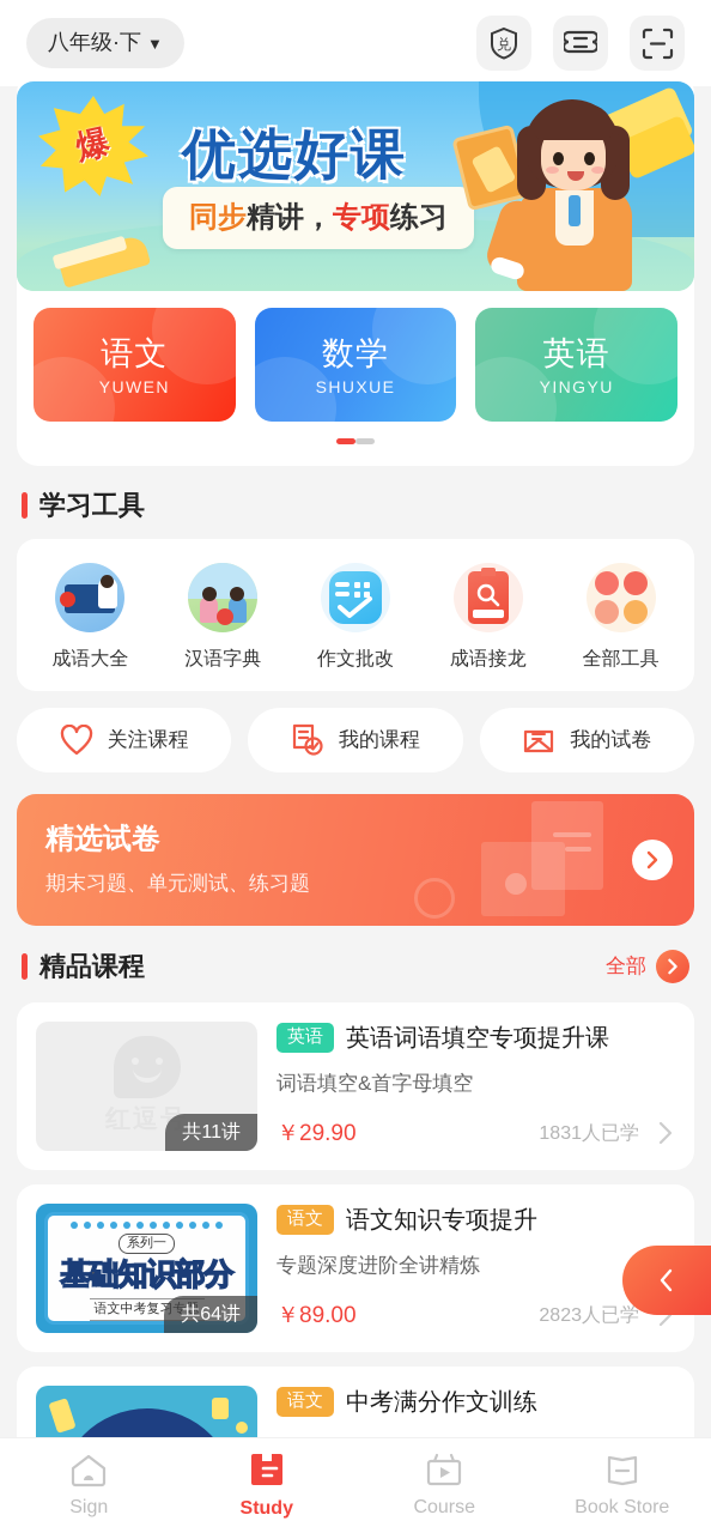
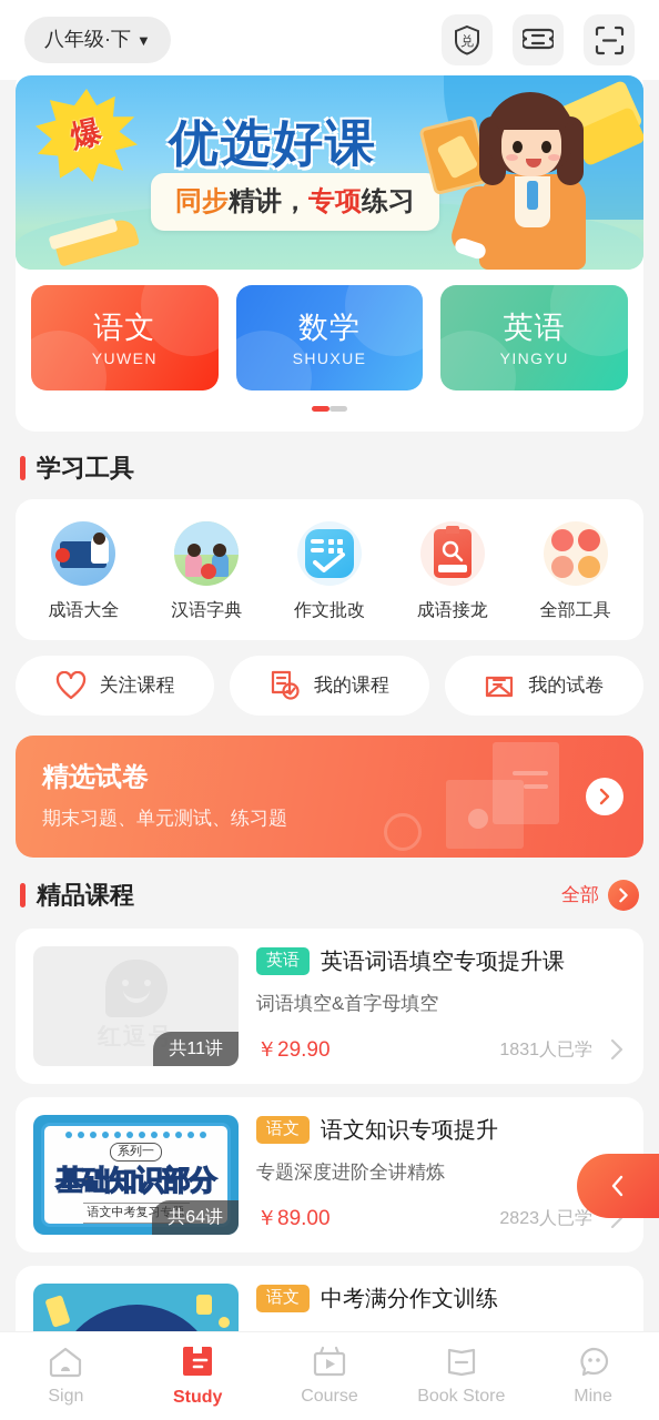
  八年级·下
  ▼
  兑
  优选好课
  同步精讲，专项练习
  语文
  YUWEN
  数学
  SHUXUE
  英语
  YINGYU
  学习工具
  成语大全
  汉语字典
  作文批改
  成语接龙
  全部工具
  关注课程
  我的课程
  我的试卷
  精选试卷
  期末习题、单元测试、练习题
  精品课程
  全部
  红逗号
  共11讲
  英语
  英语词语填空专项提升课
  词语填空&首字母填空
  ￥29.90
  1831人已学
  系列一
  基础知识部分
  语文中考复习专题
  共64讲
  语文
  语文知识专项提升
  专题深度进阶全讲精炼
  ￥89.00
  2823人已学
  语文
  中考满分作文训练
  Sign
  Study
  Course
  Book Store
+ Mine
